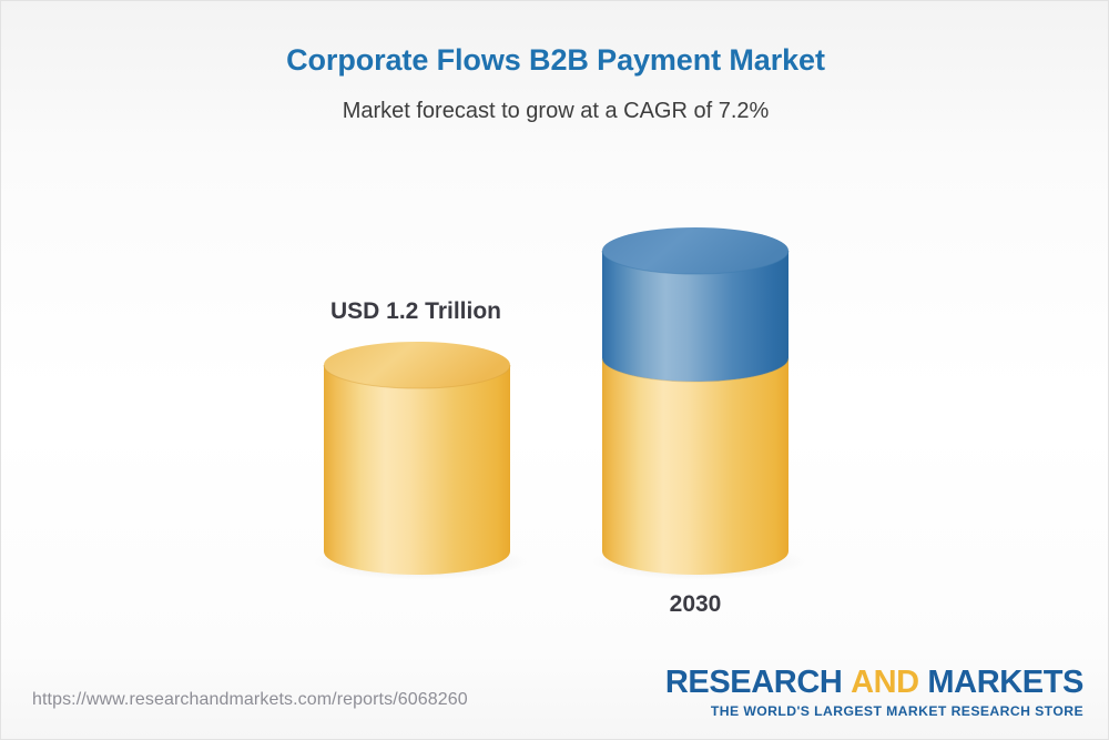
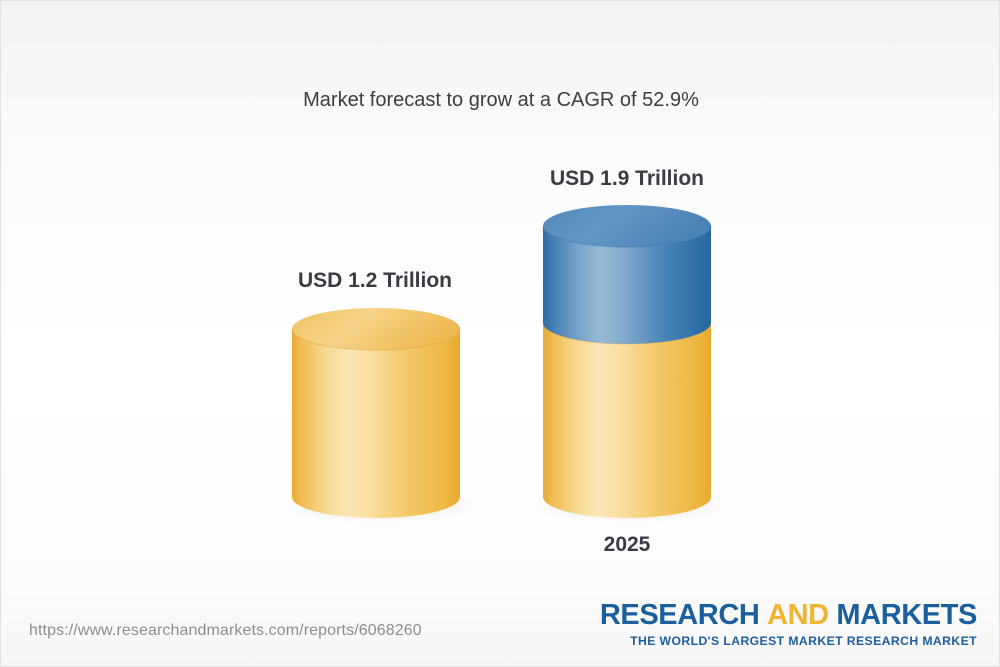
- Corporate Flows B2B Payment Market
- Market forecast to grow at a CAGR of 7.2%
+ Market forecast to grow at a CAGR of 52.9%
  USD 1.2 Trillion
+ USD 1.9 Trillion
- 2030
+ 2025
  https://www.researchandmarkets.com/reports/6068260
  RESEARCH AND MARKETS
- THE WORLD'S LARGEST MARKET RESEARCH STORE
+ THE WORLD'S LARGEST MARKET RESEARCH MARKET
